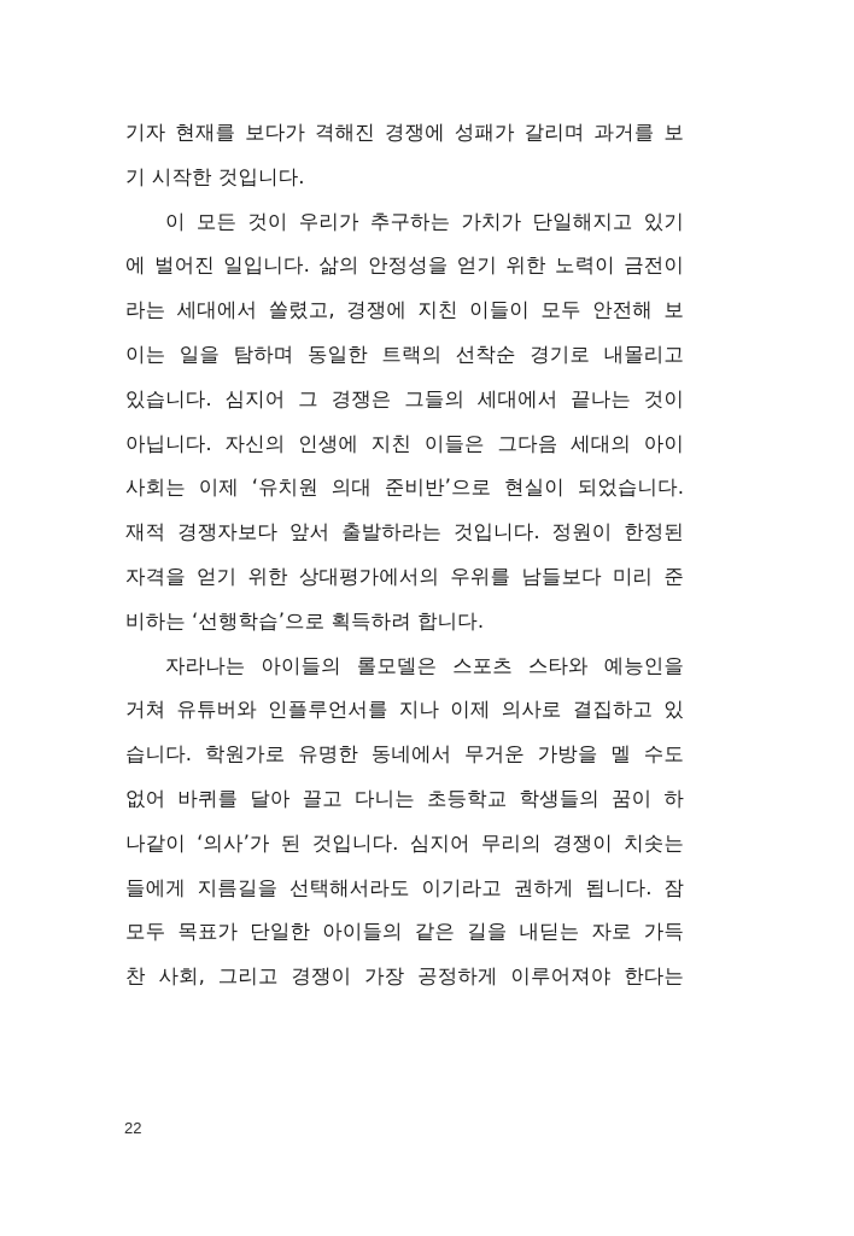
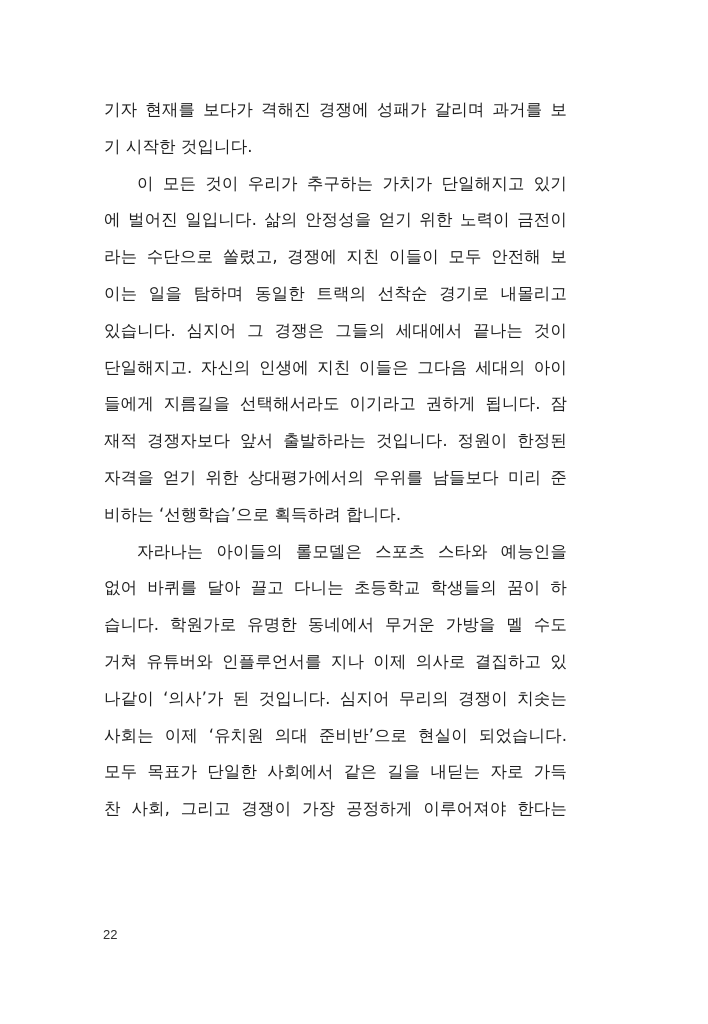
  기자 현재를 보다가 격해진 경쟁에 성패가 갈리며 과거를 보
  기 시작한 것입니다.
  이 모든 것이 우리가 추구하는 가치가 단일해지고 있기
  에 벌어진 일입니다. 삶의 안정성을 얻기 위한 노력이 금전이
- 라는 세대에서 쏠렸고, 경쟁에 지친 이들이 모두 안전해 보
+ 라는 수단으로 쏠렸고, 경쟁에 지친 이들이 모두 안전해 보
  이는 일을 탐하며 동일한 트랙의 선착순 경기로 내몰리고
  있습니다. 심지어 그 경쟁은 그들의 세대에서 끝나는 것이
- 아닙니다. 자신의 인생에 지친 이들은 그다음 세대의 아이
+ 단일해지고. 자신의 인생에 지친 이들은 그다음 세대의 아이
- 사회는 이제 ‘유치원 의대 준비반’으로 현실이 되었습니다.
+ 들에게 지름길을 선택해서라도 이기라고 권하게 됩니다. 잠
  재적 경쟁자보다 앞서 출발하라는 것입니다. 정원이 한정된
  자격을 얻기 위한 상대평가에서의 우위를 남들보다 미리 준
  비하는 ‘선행학습’으로 획득하려 합니다.
  자라나는 아이들의 롤모델은 스포츠 스타와 예능인을
- 거쳐 유튜버와 인플루언서를 지나 이제 의사로 결집하고 있
+ 없어 바퀴를 달아 끌고 다니는 초등학교 학생들의 꿈이 하
  습니다. 학원가로 유명한 동네에서 무거운 가방을 멜 수도
- 없어 바퀴를 달아 끌고 다니는 초등학교 학생들의 꿈이 하
+ 거쳐 유튜버와 인플루언서를 지나 이제 의사로 결집하고 있
  나같이 ‘의사’가 된 것입니다. 심지어 무리의 경쟁이 치솟는
- 들에게 지름길을 선택해서라도 이기라고 권하게 됩니다. 잠
+ 사회는 이제 ‘유치원 의대 준비반’으로 현실이 되었습니다.
- 모두 목표가 단일한 아이들의 같은 길을 내딛는 자로 가득
+ 모두 목표가 단일한 사회에서 같은 길을 내딛는 자로 가득
  찬 사회, 그리고 경쟁이 가장 공정하게 이루어져야 한다는
  22
